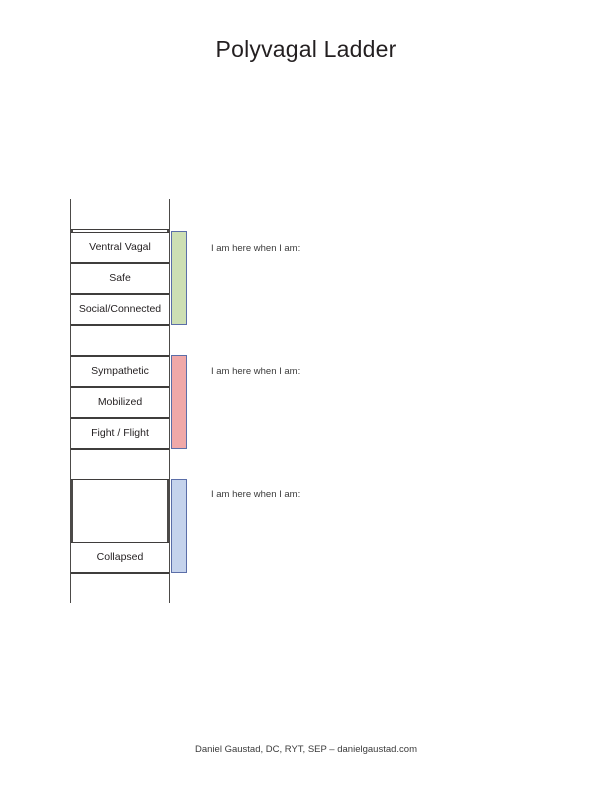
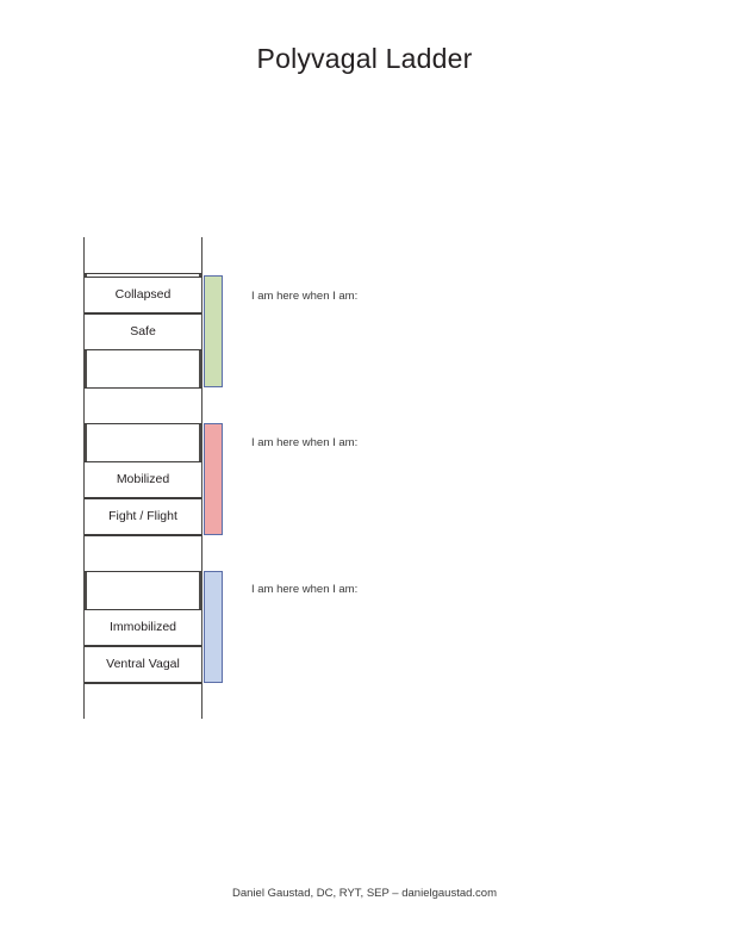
  Polyvagal Ladder
- Ventral Vagal
+ Collapsed
  Safe
- Social/Connected
- Sympathetic
  Mobilized
  Fight / Flight
+ Immobilized
- Collapsed
+ Ventral Vagal
  I am here when I am:
  I am here when I am:
  I am here when I am:
  Daniel Gaustad, DC, RYT, SEP – danielgaustad.com
